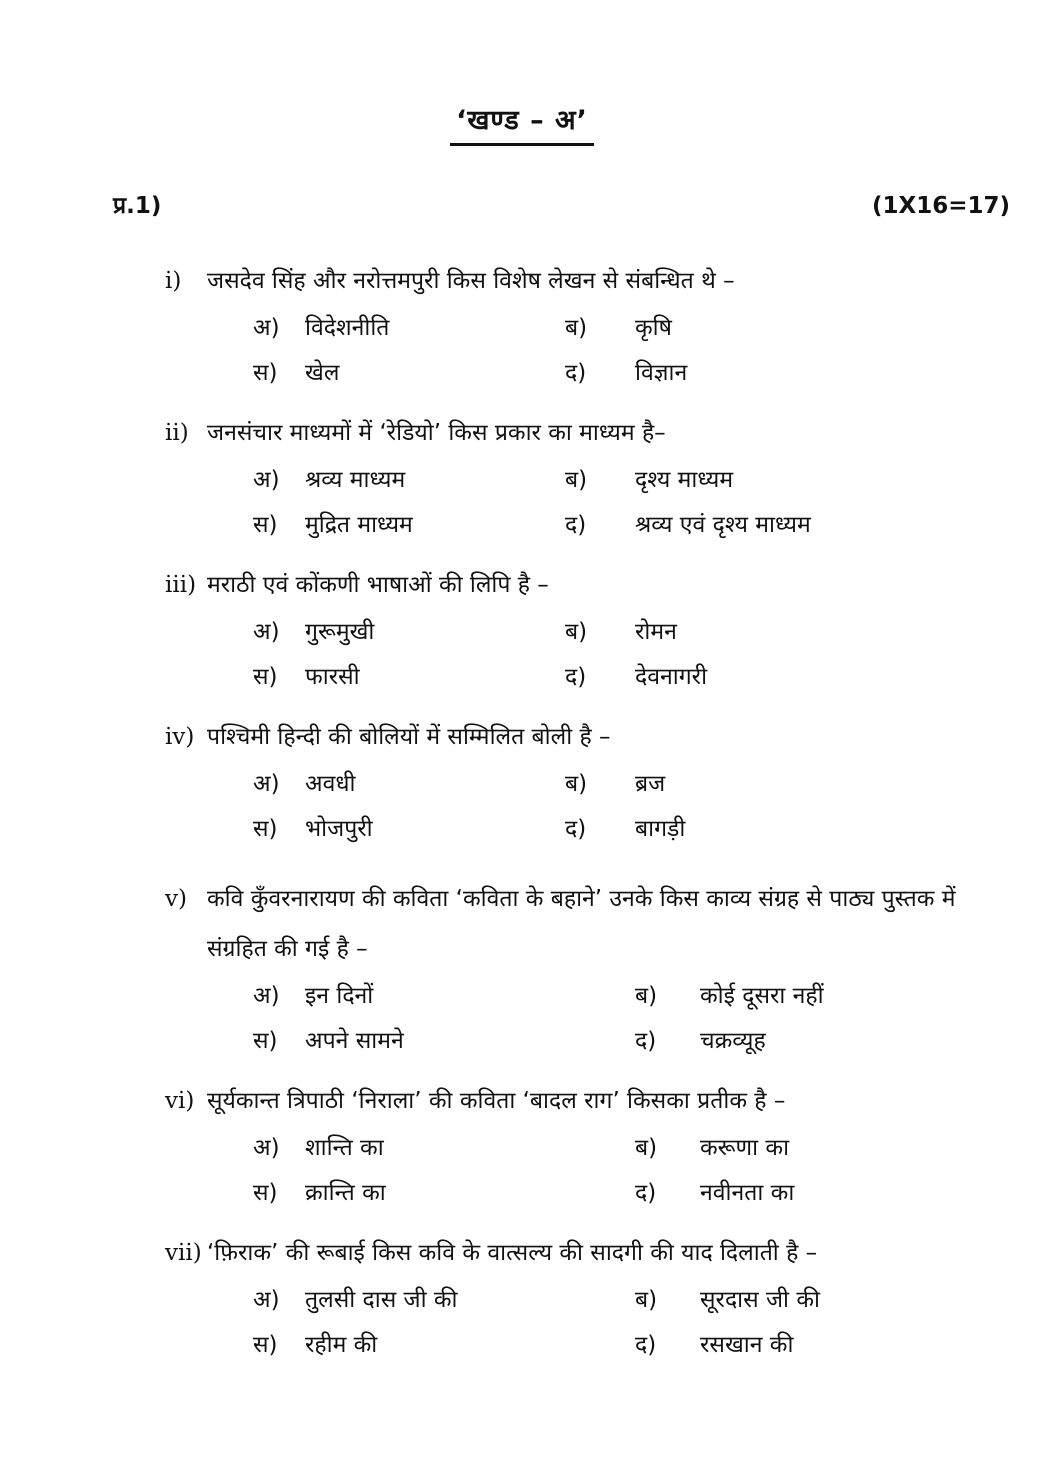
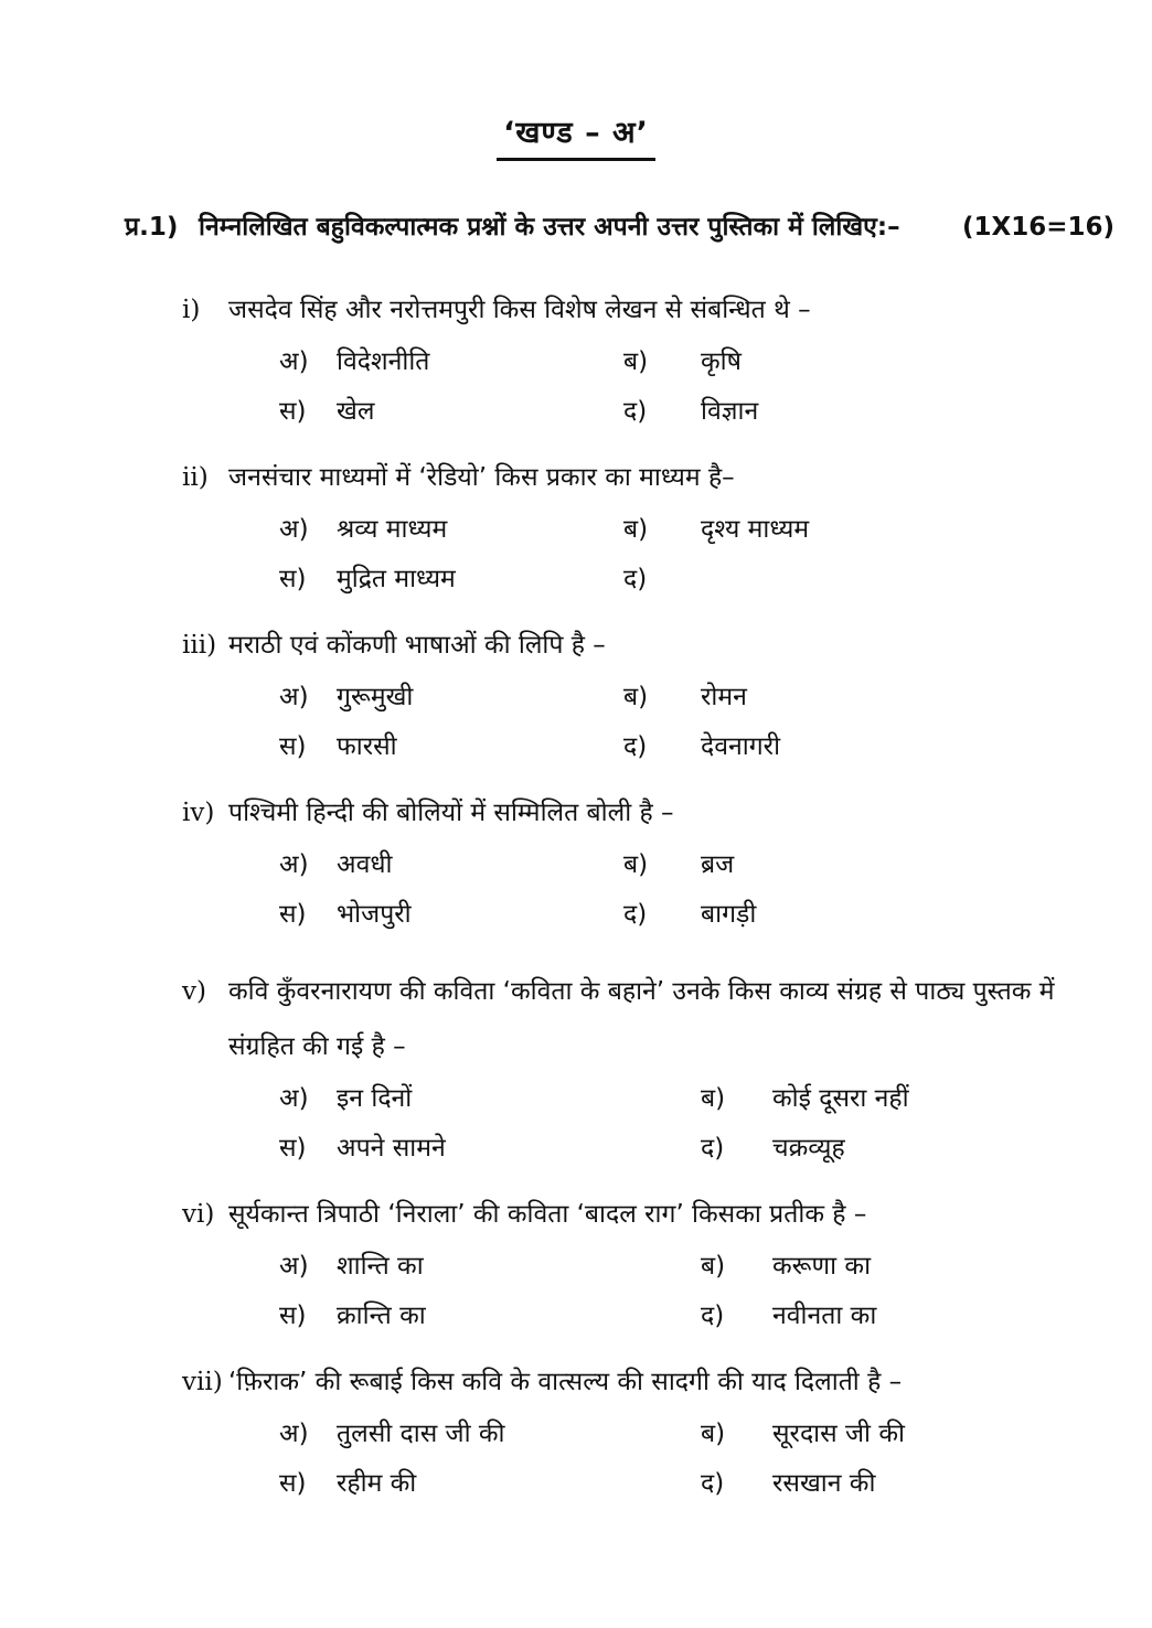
  ‘खण्ड – अ’
  प्र.1)
+ निम्नलिखित बहुविकल्पात्मक प्रश्नों के उत्तर अपनी उत्तर पुस्तिका में लिखिए:–
- (1X16=17)
+ (1X16=16)
  i)
  जसदेव सिंह और नरोत्तमपुरी किस विशेष लेखन से संबन्धित थे –
  अ)
  विदेशनीति
  ब)
  कृषि
  स)
  खेल
  द)
  विज्ञान
  ii)
  जनसंचार माध्यमों में ‘रेडियो’ किस प्रकार का माध्यम है–
  अ)
  श्रव्य माध्यम
  ब)
  दृश्य माध्यम
  स)
  मुद्रित माध्यम
  द)
- श्रव्य एवं दृश्य माध्यम
  iii)
  मराठी एवं कोंकणी भाषाओं की लिपि है –
  अ)
  गुरूमुखी
  ब)
  रोमन
  स)
  फारसी
  द)
  देवनागरी
  iv)
  पश्चिमी हिन्दी की बोलियों में सम्मिलित बोली है –
  अ)
  अवधी
  ब)
  ब्रज
  स)
  भोजपुरी
  द)
  बागड़ी
  v)
  कवि कुँवरनारायण की कविता ‘कविता के बहाने’ उनके किस काव्य संग्रह से पाठ्य पुस्तक में संग्रहित की गई है –
  अ)
  इन दिनों
  ब)
  कोई दूसरा नहीं
  स)
  अपने सामने
  द)
  चक्रव्यूह
  vi)
  सूर्यकान्त त्रिपाठी ‘निराला’ की कविता ‘बादल राग’ किसका प्रतीक है –
  अ)
  शान्ति का
  ब)
  करूणा का
  स)
  क्रान्ति का
  द)
  नवीनता का
  vii)
  ‘फ़िराक’ की रूबाई किस कवि के वात्सल्य की सादगी की याद दिलाती है –
  अ)
  तुलसी दास जी की
  ब)
  सूरदास जी की
  स)
  रहीम की
  द)
  रसखान की
